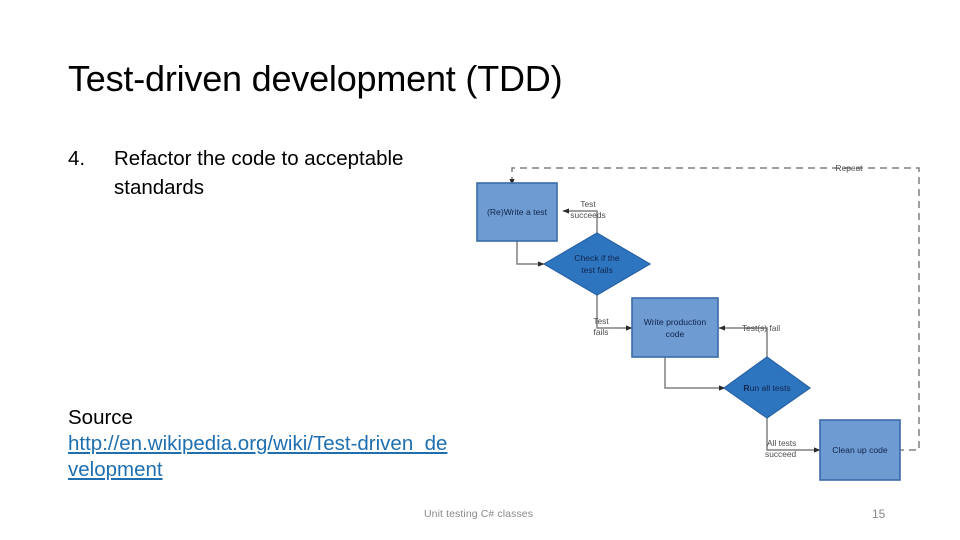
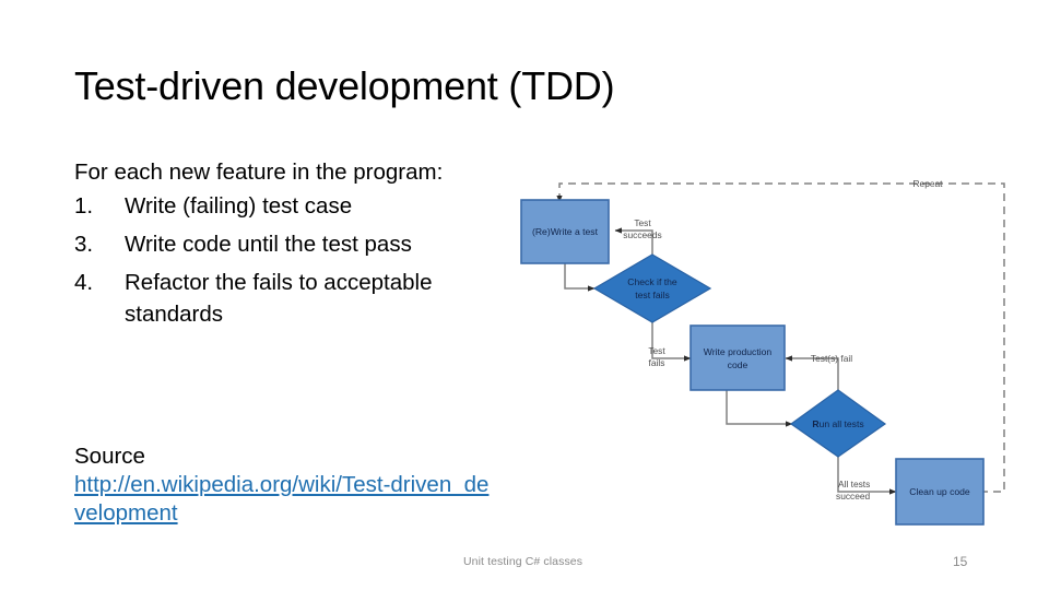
  Test-driven development (TDD)
+ For each new feature in the program:
+ 1.
+ Write (failing) test case
+ 3.
+ Write code until the test pass
  4.
- Refactor the code to acceptable standards
+ Refactor the fails to acceptable standards
  Source
  http://en.wikipedia.org/wiki/Test-driven_development
  Unit testing C# classes
  15
  (Re)Write a test
  Check if the
  test fails
  Write production
  code
  Run all tests
  Clean up code
  Test
  succeeds
  Test
  fails
  Test(s) fail
  All tests
  succeed
  Repeat
